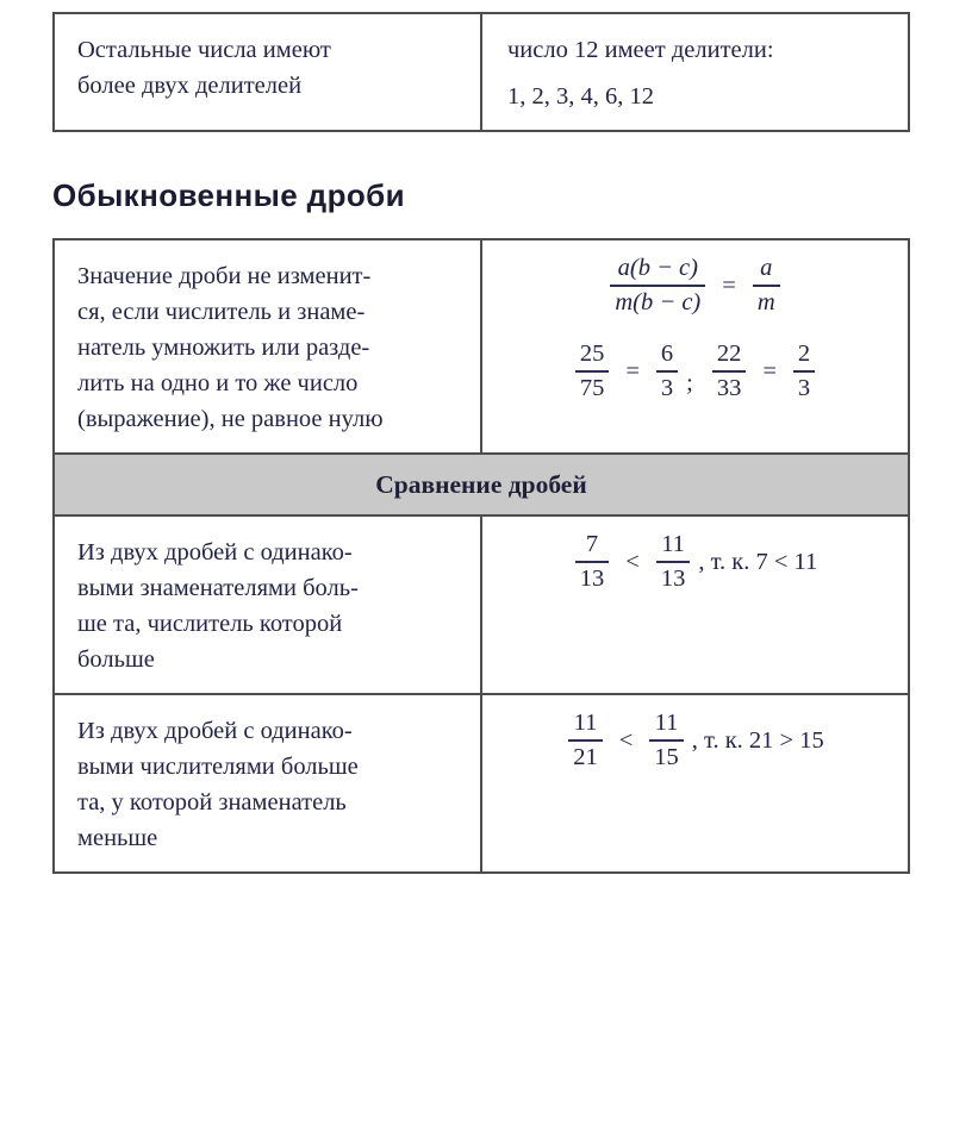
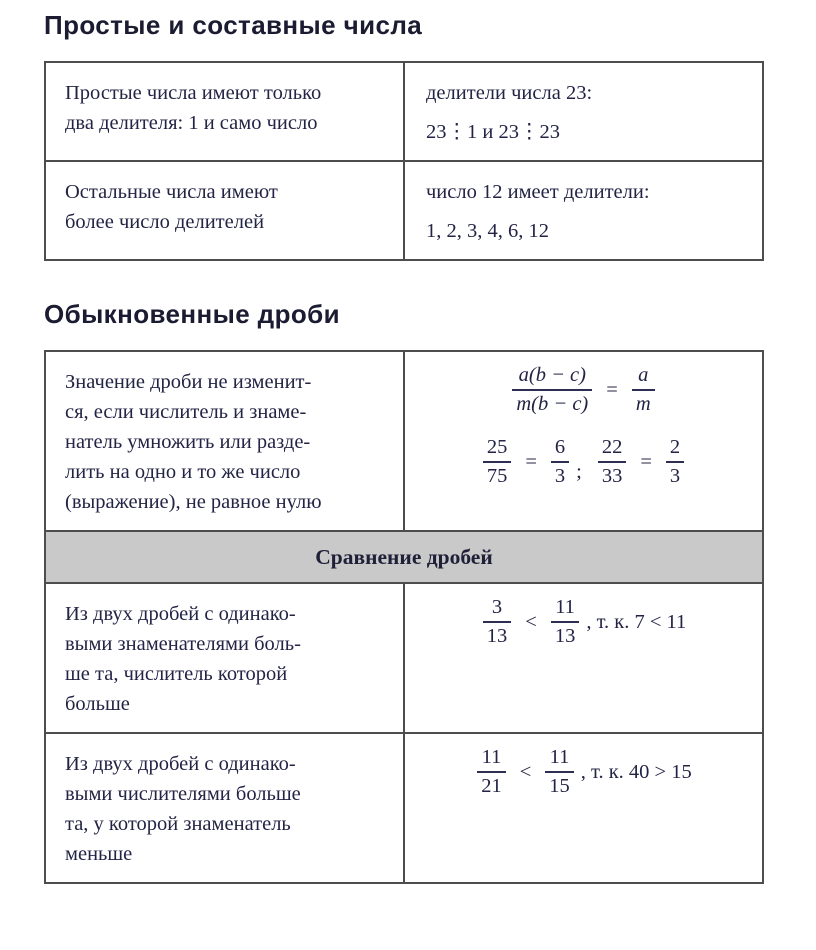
+ Простые и составные числа
+ Простые числа имеют только два делителя: 1 и само число	делители числа 23: 23⋮1 и 23⋮23
- Остальные числа имеют более двух делителей	число 12 имеет делители: 1, 2, 3, 4, 6, 12
+ Остальные числа имеют более число делителей	число 12 имеет делители: 1, 2, 3, 4, 6, 12
  Обыкновенные дроби
  Значение дроби не изменит- ся, если числитель и знаме- натель умножить или разде- лить на одно и то же число (выражение), не равное нулю	a(b − c) m(b − c) = a m 25 75 = 6 3 ; 22 33 = 2 3
  Сравнение дробей
- Из двух дробей с одинако- выми знаменателями боль- ше та, числитель которой больше	7 13 < 11 13 , т. к. 7 < 11
+ Из двух дробей с одинако- выми знаменателями боль- ше та, числитель которой больше	3 13 < 11 13 , т. к. 7 < 11
- Из двух дробей с одинако- выми числителями больше та, у которой знаменатель меньше	11 21 < 11 15 , т. к. 21 > 15
+ Из двух дробей с одинако- выми числителями больше та, у которой знаменатель меньше	11 21 < 11 15 , т. к. 40 > 15
